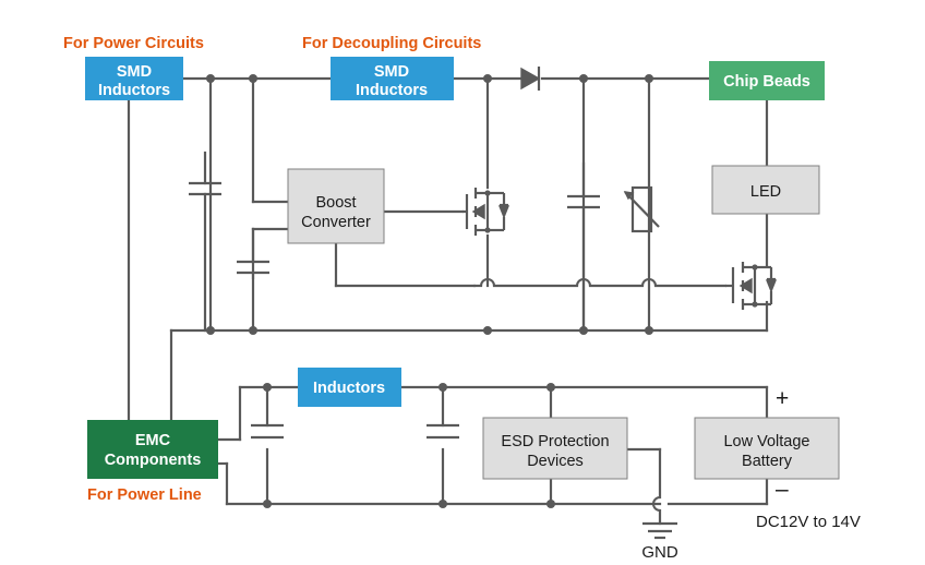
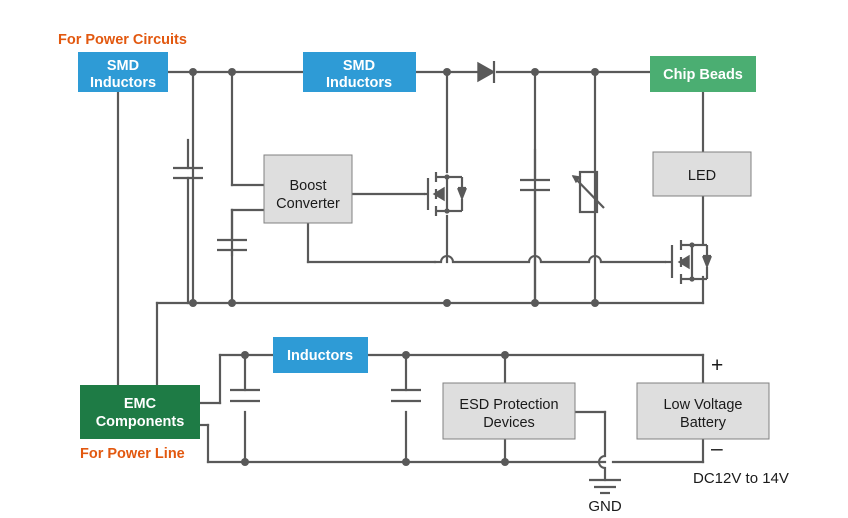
  Boost
  Converter
  LED
  ESD Protection
  Devices
  Low Voltage
  Battery
  SMD
  Inductors
  SMD
  Inductors
  Chip Beads
  EMC
  Components
  Inductors
  For Power Circuits
- For Decoupling Circuits
  For Power Line
  +
  –
  DC12V to 14V
  GND
